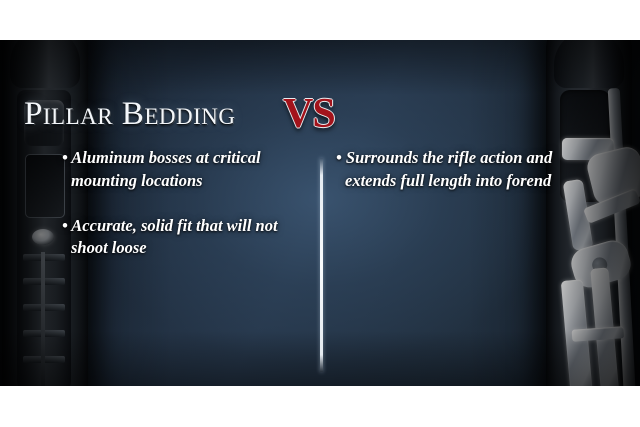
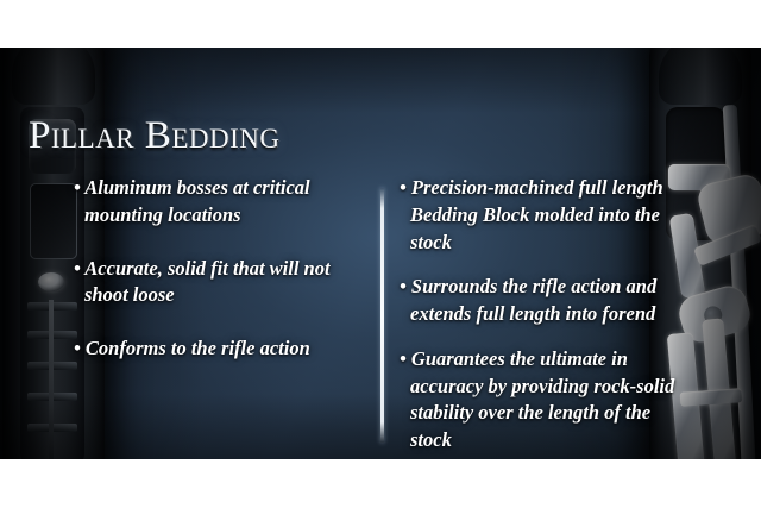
  Pillar Bedding
- VS
  • Aluminum bosses at critical mounting locations
  • Accurate, solid fit that will not shoot loose
+ • Conforms to the rifle action
+ • Precision-machined full length Bedding Block molded into the stock
  • Surrounds the rifle action and extends full length into forend
+ • Guarantees the ultimate in accuracy by providing rock-solid stability over the length of the stock
